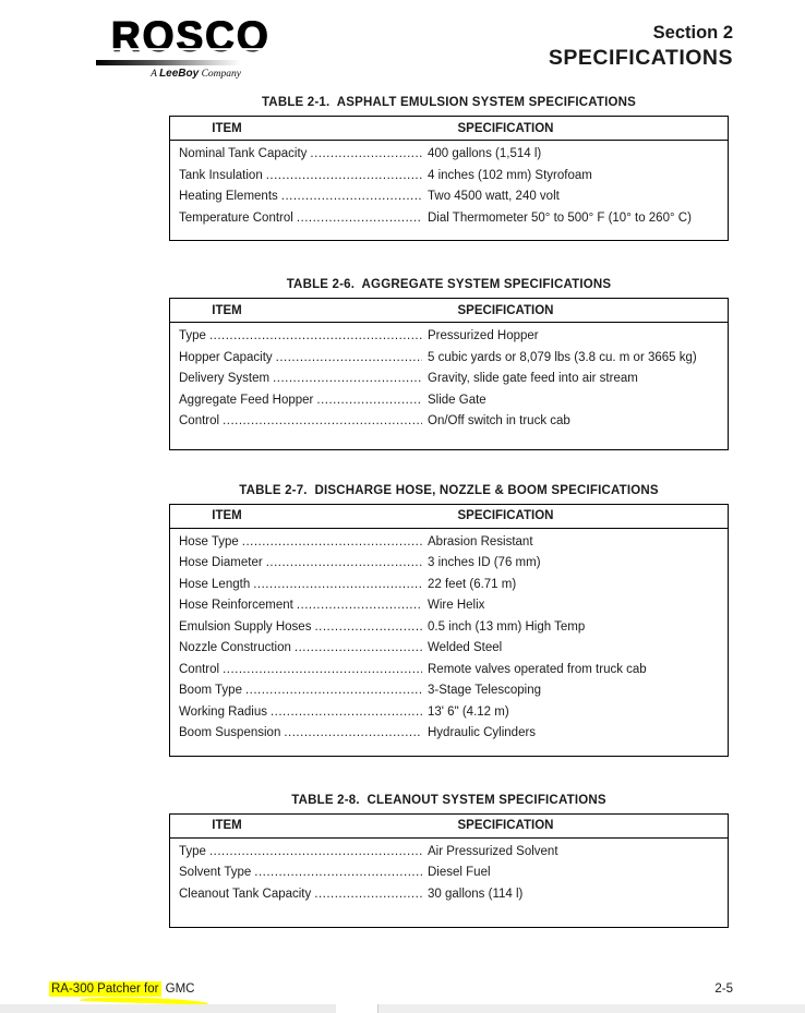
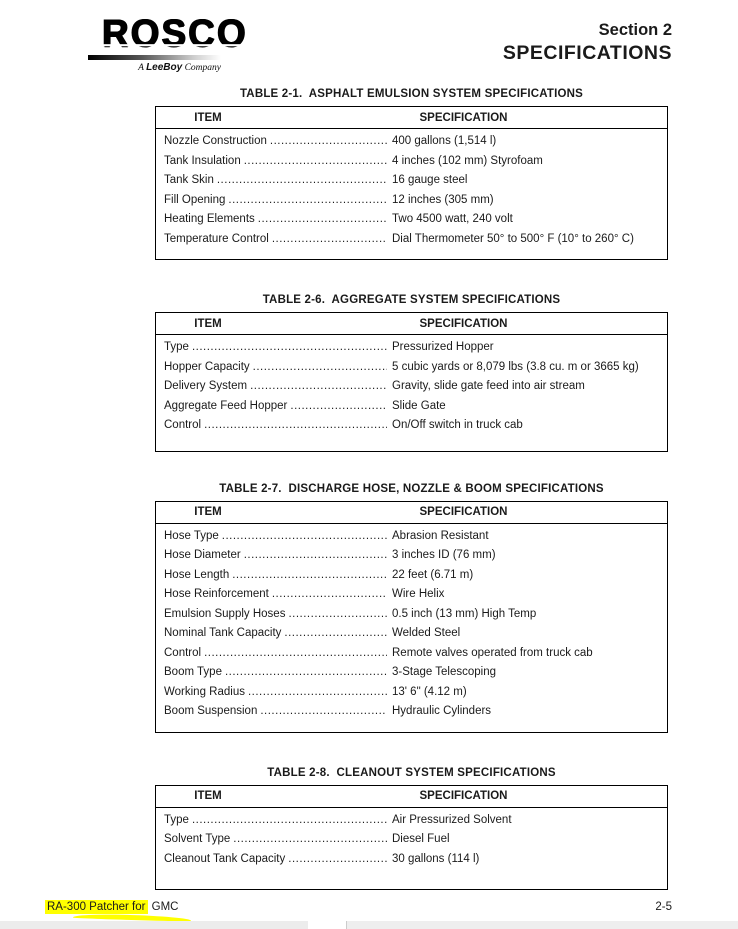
  ROSCO
  A LeeBoy Company
  Section 2
  SPECIFICATIONS
  TABLE 2-1. ASPHALT EMULSION SYSTEM SPECIFICATIONS
  ITEM
  SPECIFICATION
- Nominal Tank Capacity
+ Nozzle Construction
  400 gallons (1,514 l)
  Tank Insulation
  4 inches (102 mm) Styrofoam
+ Tank Skin
+ 16 gauge steel
+ Fill Opening
+ 12 inches (305 mm)
  Heating Elements
  Two 4500 watt, 240 volt
  Temperature Control
  Dial Thermometer 50° to 500° F (10° to 260° C)
  TABLE 2-6. AGGREGATE SYSTEM SPECIFICATIONS
  ITEM
  SPECIFICATION
  Type
  Pressurized Hopper
  Hopper Capacity
  5 cubic yards or 8,079 lbs (3.8 cu. m or 3665 kg)
  Delivery System
  Gravity, slide gate feed into air stream
  Aggregate Feed Hopper
  Slide Gate
  Control
  On/Off switch in truck cab
  TABLE 2-7. DISCHARGE HOSE, NOZZLE & BOOM SPECIFICATIONS
  ITEM
  SPECIFICATION
  Hose Type
  Abrasion Resistant
  Hose Diameter
  3 inches ID (76 mm)
  Hose Length
  22 feet (6.71 m)
  Hose Reinforcement
  Wire Helix
  Emulsion Supply Hoses
  0.5 inch (13 mm) High Temp
- Nozzle Construction
+ Nominal Tank Capacity
  Welded Steel
  Control
  Remote valves operated from truck cab
  Boom Type
  3-Stage Telescoping
  Working Radius
  13' 6" (4.12 m)
  Boom Suspension
  Hydraulic Cylinders
  TABLE 2-8. CLEANOUT SYSTEM SPECIFICATIONS
  ITEM
  SPECIFICATION
  Type
  Air Pressurized Solvent
  Solvent Type
  Diesel Fuel
  Cleanout Tank Capacity
  30 gallons (114 l)
  RA-300 Patcher for GMC
  2-5
